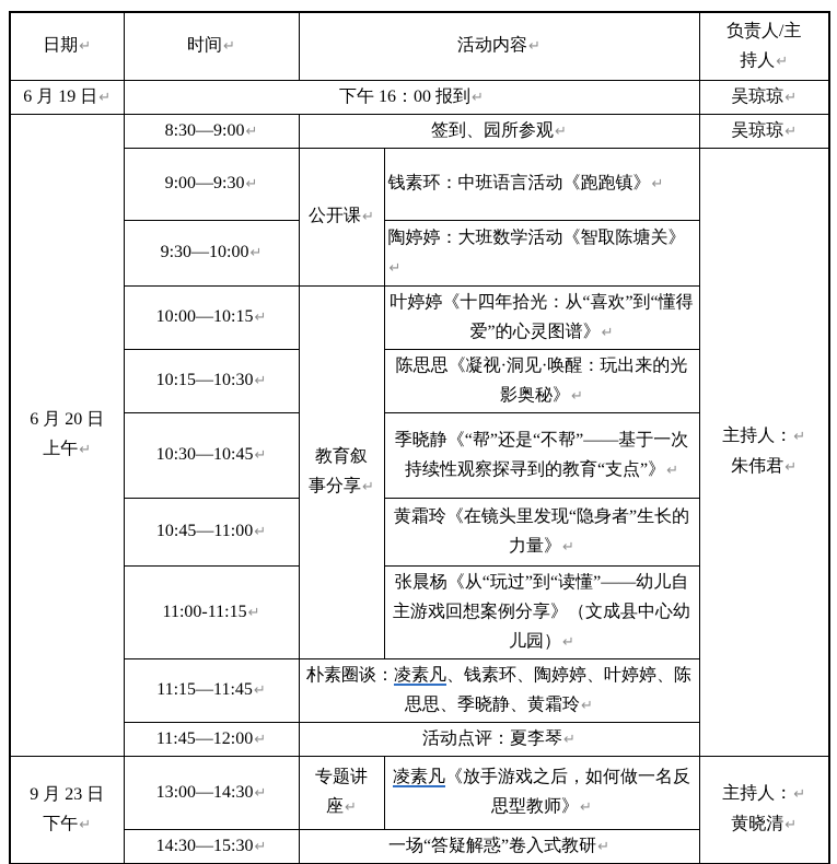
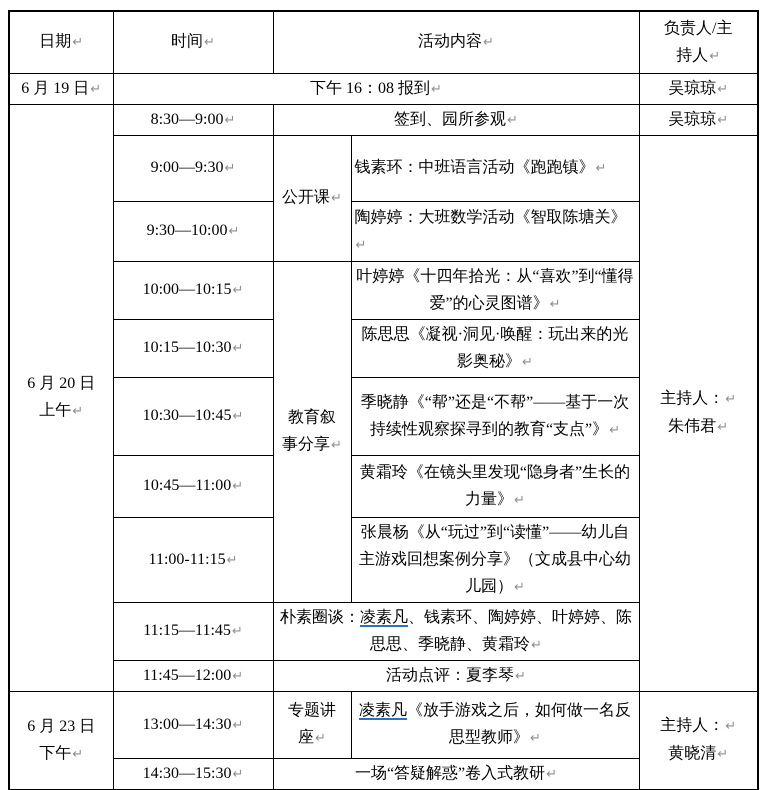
  日期↵	时间↵	活动内容↵	负责人/主 持人↵
- 6 月 19 日↵	下午 16：00 报到↵	吴琼琼↵
+ 6 月 19 日↵	下午 16：08 报到↵	吴琼琼↵
  6 月 20 日 上午↵	8:30—9:00↵	签到、园所参观↵	吴琼琼↵
  9:00—9:30↵	公开课↵	钱素环：中班语言活动《跑跑镇》↵	主持人：↵ 朱伟君↵
  9:30—10:00↵	陶婷婷：大班数学活动《智取陈塘关》↵
  10:00—10:15↵	教育叙 事分享↵	叶婷婷《十四年拾光：从“喜欢”到“懂得爱”的心灵图谱》↵
  10:15—10:30↵	陈思思《凝视·洞见·唤醒：玩出来的光影奥秘》↵
  10:30—10:45↵	季晓静《“帮”还是“不帮”——基于一次持续性观察探寻到的教育“支点”》↵
  10:45—11:00↵	黄霜玲《在镜头里发现“隐身者”生长的力量》↵
  11:00-11:15↵	张晨杨《从“玩过”到“读懂”——幼儿自主游戏回想案例分享》（文成县中心幼儿园）↵
  11:15—11:45↵	朴素圈谈：凌素凡、钱素环、陶婷婷、叶婷婷、陈思思、季晓静、黄霜玲↵
  11:45—12:00↵	活动点评：夏李琴↵
- 9 月 23 日 下午↵	13:00—14:30↵	专题讲 座↵	凌素凡《放手游戏之后，如何做一名反思型教师》↵	主持人：↵ 黄晓清↵
+ 6 月 23 日 下午↵	13:00—14:30↵	专题讲 座↵	凌素凡《放手游戏之后，如何做一名反思型教师》↵	主持人：↵ 黄晓清↵
  14:30—15:30↵	一场“答疑解惑”卷入式教研↵
